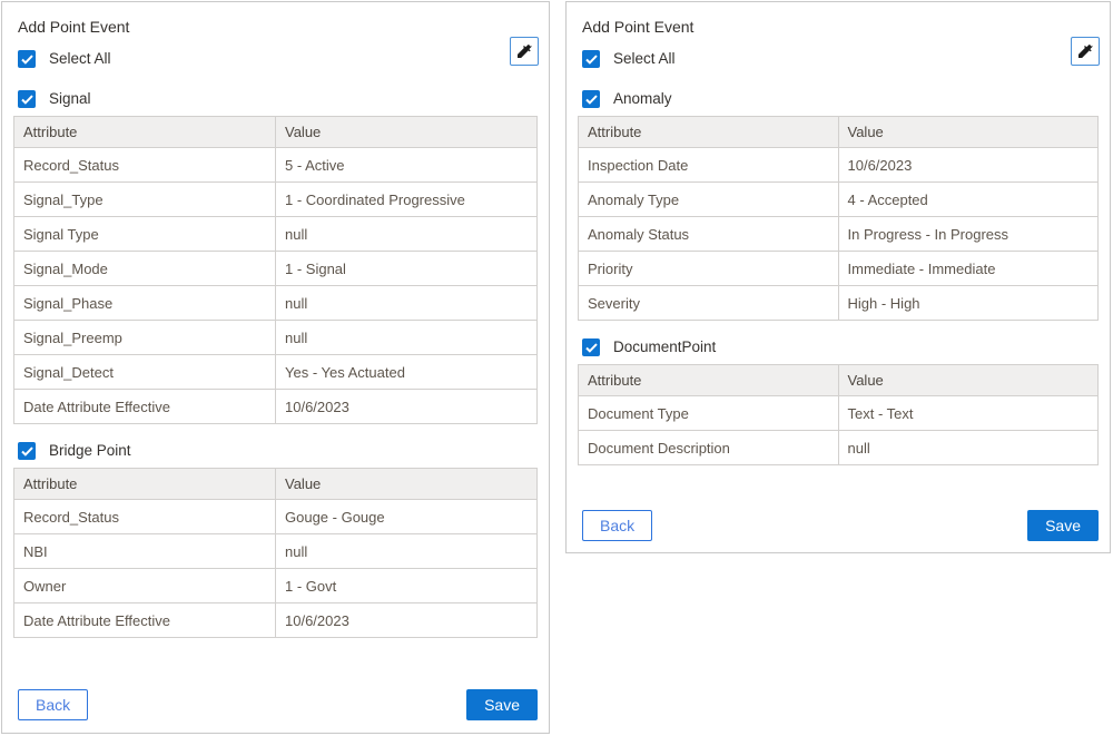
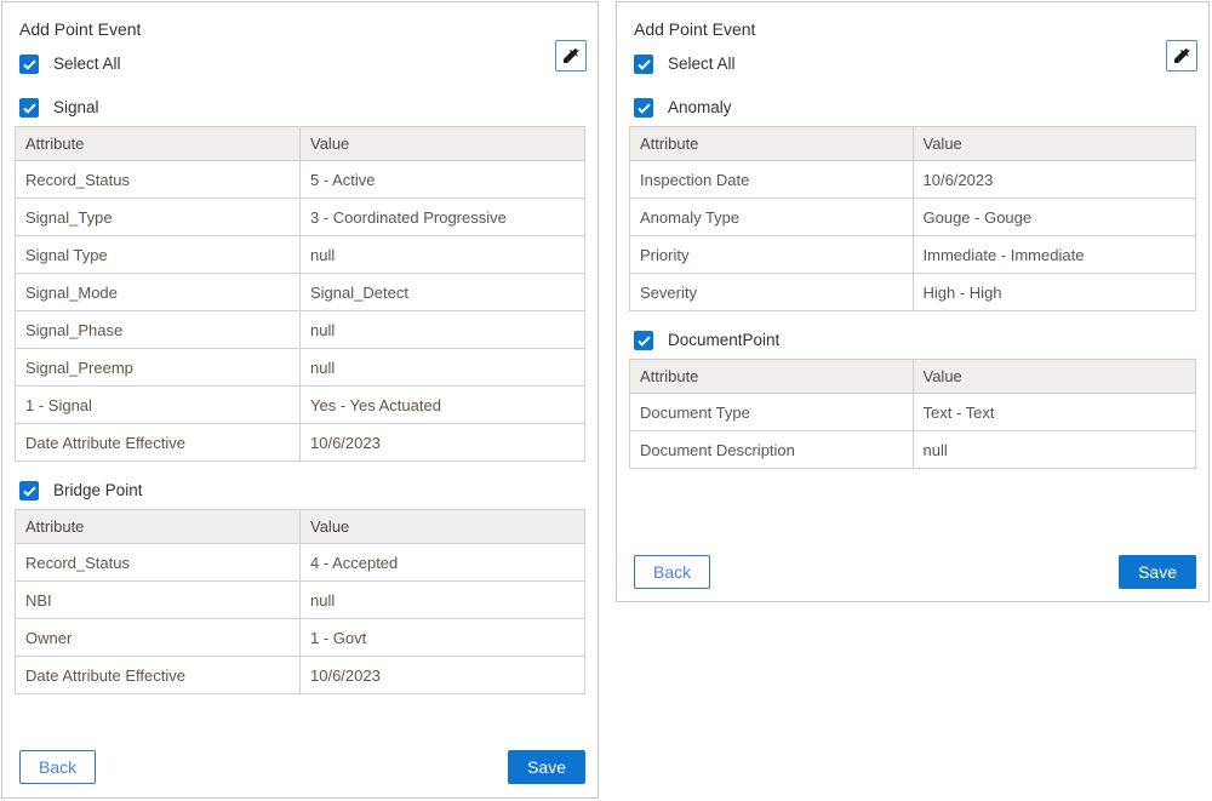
  Add Point Event
  Select All
  Signal
  Attribute	Value
  Record_Status	5 - Active
- Signal_Type	1 - Coordinated Progressive
+ Signal_Type	3 - Coordinated Progressive
  Signal Type	null
- Signal_Mode	1 - Signal
+ Signal_Mode	Signal_Detect
  Signal_Phase	null
  Signal_Preemp	null
- Signal_Detect	Yes - Yes Actuated
+ 1 - Signal	Yes - Yes Actuated
  Date Attribute Effective	10/6/2023
  Bridge Point
  Attribute	Value
- Record_Status	Gouge - Gouge
+ Record_Status	4 - Accepted
  NBI	null
  Owner	1 - Govt
  Date Attribute Effective	10/6/2023
  Back
  Save
  Add Point Event
  Select All
  Anomaly
  Attribute	Value
  Inspection Date	10/6/2023
- Anomaly Type	4 - Accepted
+ Anomaly Type	Gouge - Gouge
- Anomaly Status	In Progress - In Progress
  Priority	Immediate - Immediate
  Severity	High - High
  DocumentPoint
  Attribute	Value
  Document Type	Text - Text
  Document Description	null
  Back
  Save
